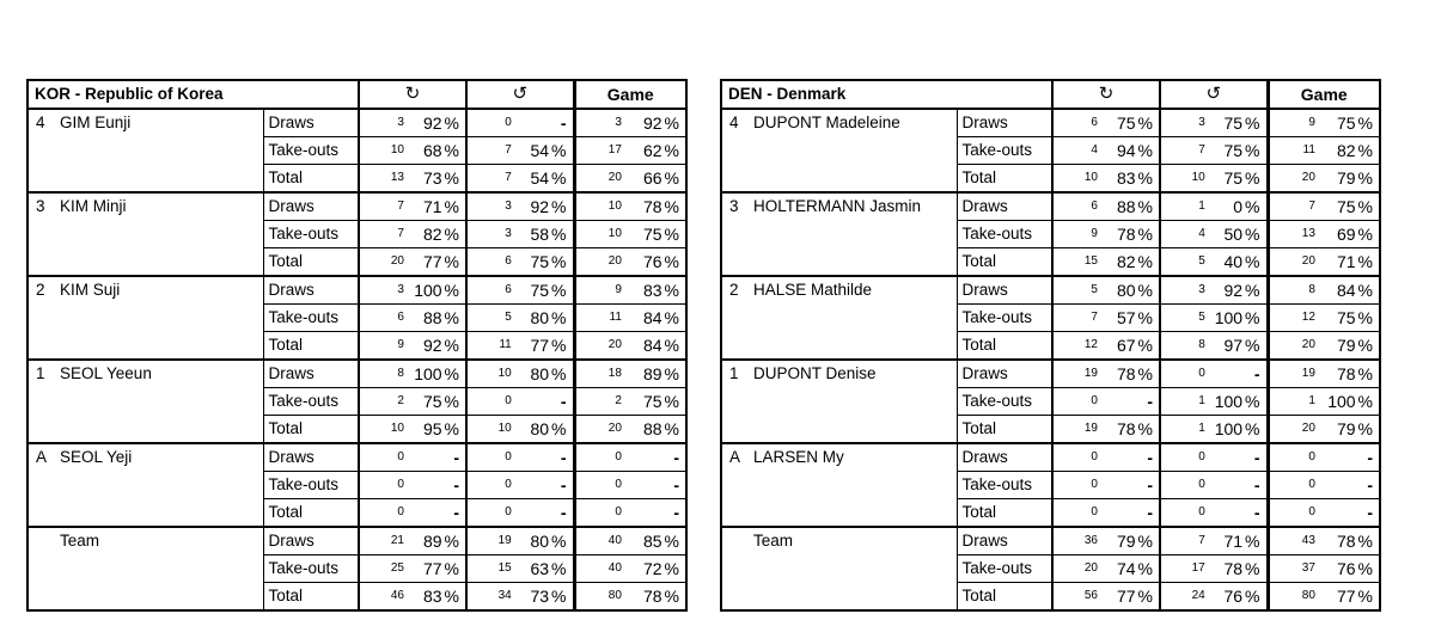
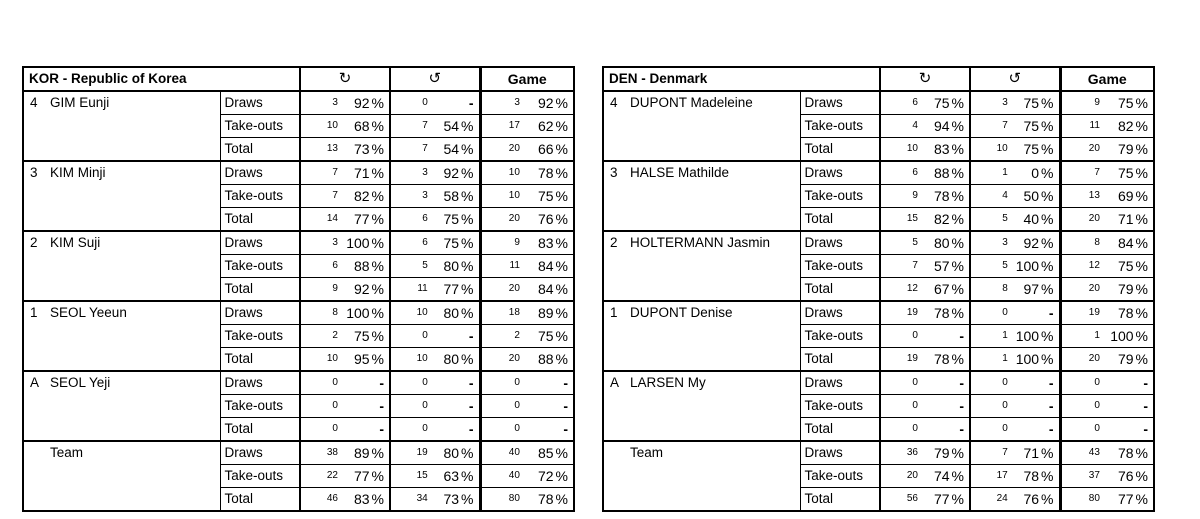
  KOR - Republic of Korea	↻	↺	Game
  4 GIM Eunji	Draws	3 92 %	0 -	3 92 %
  Take-outs	10 68 %	7 54 %	17 62 %
  Total	13 73 %	7 54 %	20 66 %
  3 KIM Minji	Draws	7 71 %	3 92 %	10 78 %
  Take-outs	7 82 %	3 58 %	10 75 %
- Total	20 77 %	6 75 %	20 76 %
+ Total	14 77 %	6 75 %	20 76 %
  2 KIM Suji	Draws	3 100 %	6 75 %	9 83 %
  Take-outs	6 88 %	5 80 %	11 84 %
  Total	9 92 %	11 77 %	20 84 %
  1 SEOL Yeeun	Draws	8 100 %	10 80 %	18 89 %
  Take-outs	2 75 %	0 -	2 75 %
  Total	10 95 %	10 80 %	20 88 %
  A SEOL Yeji	Draws	0 -	0 -	0 -
  Take-outs	0 -	0 -	0 -
  Total	0 -	0 -	0 -
- Team	Draws	21 89 %	19 80 %	40 85 %
+ Team	Draws	38 89 %	19 80 %	40 85 %
- Take-outs	25 77 %	15 63 %	40 72 %
+ Take-outs	22 77 %	15 63 %	40 72 %
  Total	46 83 %	34 73 %	80 78 %
  DEN - Denmark	↻	↺	Game
  4 DUPONT Madeleine	Draws	6 75 %	3 75 %	9 75 %
  Take-outs	4 94 %	7 75 %	11 82 %
  Total	10 83 %	10 75 %	20 79 %
- 3 HOLTERMANN Jasmin	Draws	6 88 %	1 0 %	7 75 %
+ 3 HALSE Mathilde	Draws	6 88 %	1 0 %	7 75 %
  Take-outs	9 78 %	4 50 %	13 69 %
  Total	15 82 %	5 40 %	20 71 %
- 2 HALSE Mathilde	Draws	5 80 %	3 92 %	8 84 %
+ 2 HOLTERMANN Jasmin	Draws	5 80 %	3 92 %	8 84 %
  Take-outs	7 57 %	5 100 %	12 75 %
  Total	12 67 %	8 97 %	20 79 %
  1 DUPONT Denise	Draws	19 78 %	0 -	19 78 %
  Take-outs	0 -	1 100 %	1 100 %
  Total	19 78 %	1 100 %	20 79 %
  A LARSEN My	Draws	0 -	0 -	0 -
  Take-outs	0 -	0 -	0 -
  Total	0 -	0 -	0 -
  Team	Draws	36 79 %	7 71 %	43 78 %
  Take-outs	20 74 %	17 78 %	37 76 %
  Total	56 77 %	24 76 %	80 77 %
